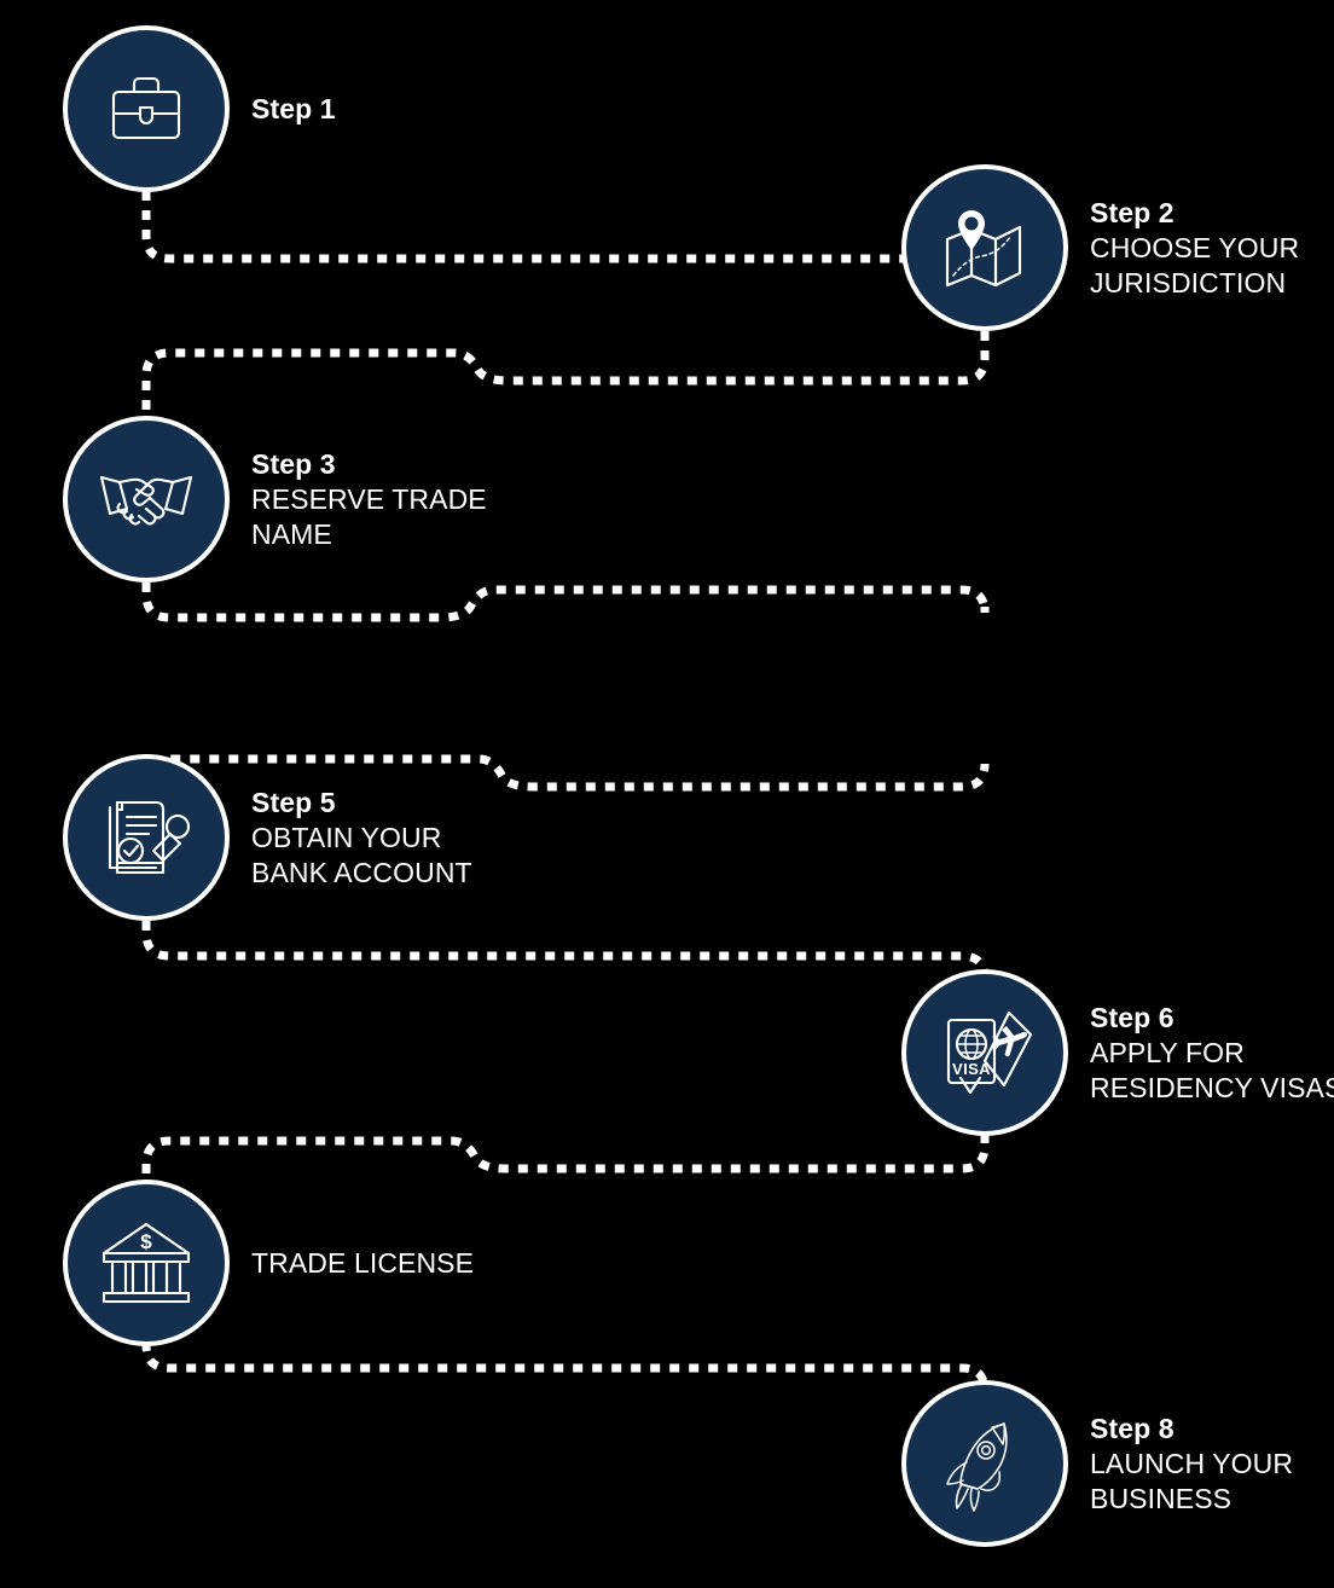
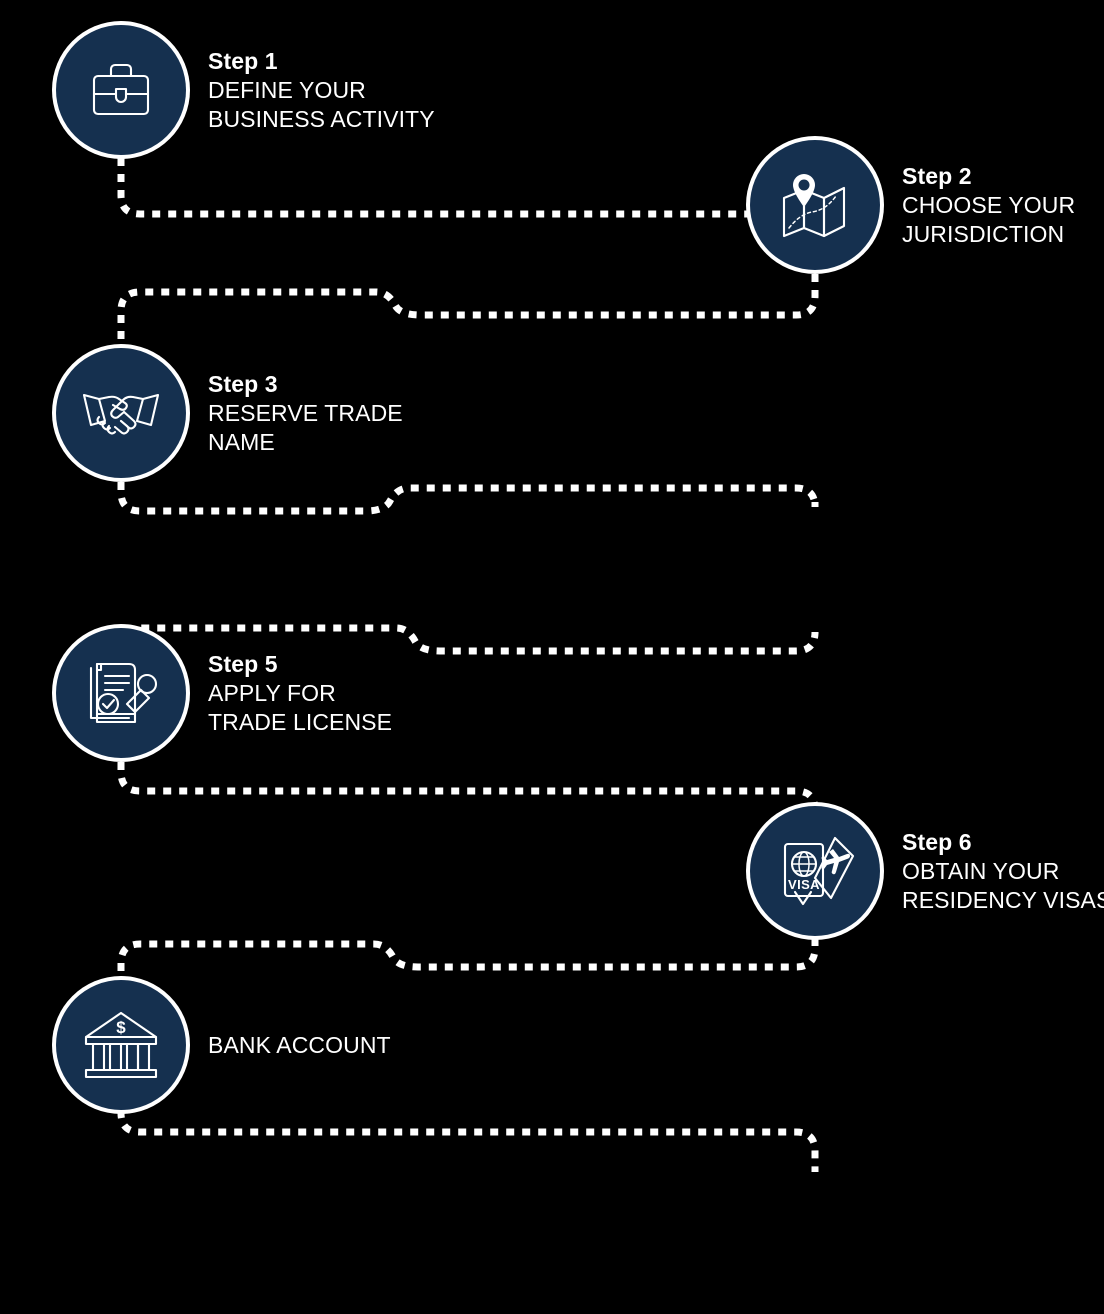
  Step 1
+ DEFINE YOUR
+ BUSINESS ACTIVITY
  Step 2
  CHOOSE YOUR
  JURISDICTION
  Step 3
  RESERVE TRADE
  NAME
  Step 5
- OBTAIN YOUR
+ APPLY FOR
- BANK ACCOUNT
+ TRADE LICENSE
  VISA
  Step 6
- APPLY FOR
+ OBTAIN YOUR
  RESIDENCY VISA
  $
- TRADE LICENSE
+ BANK ACCOUNT
- Step 8
- LAUNCH YOUR
- BUSINESS
